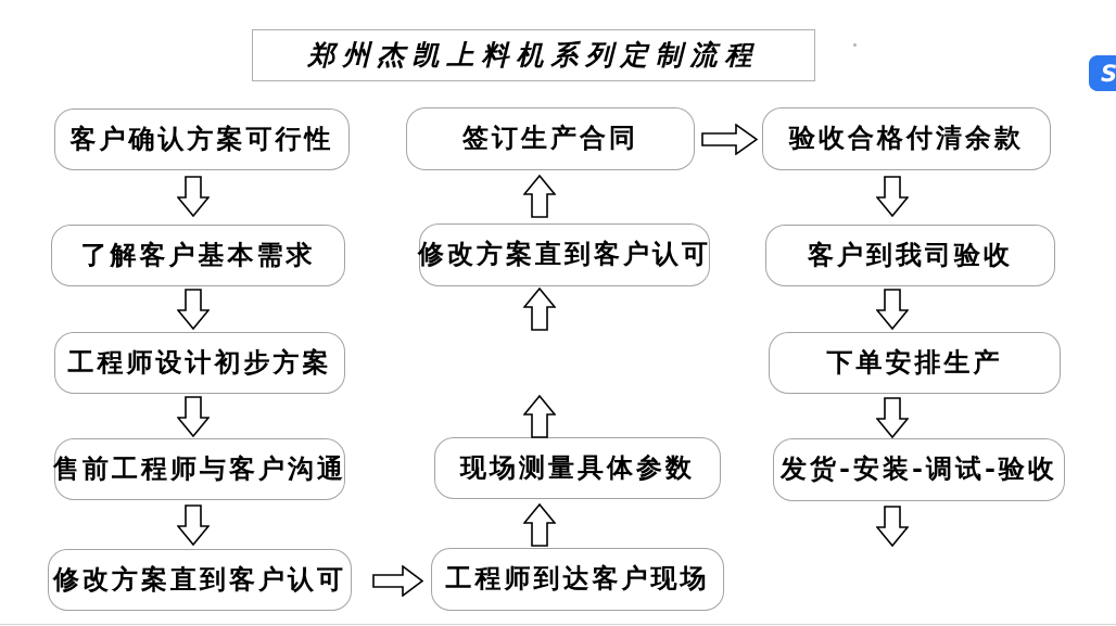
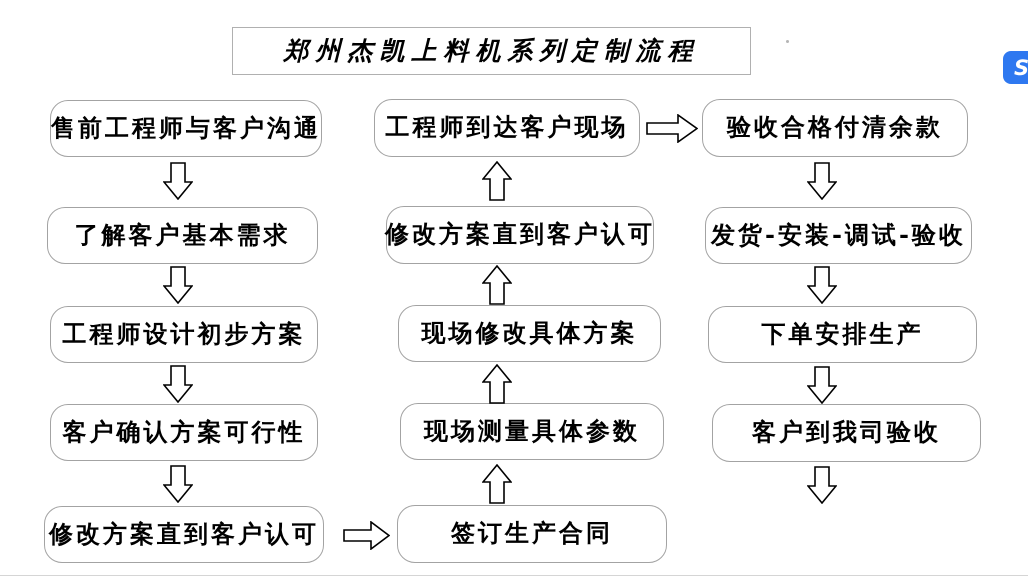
  郑州杰凯上料机系列定制流程
- 客户确认方案可行性
+ 售前工程师与客户沟通
  了解客户基本需求
  工程师设计初步方案
- 售前工程师与客户沟通
+ 客户确认方案可行性
  修改方案直到客户认可
- 签订生产合同
+ 工程师到达客户现场
  修改方案直到客户认可
+ 现场修改具体方案
  现场测量具体参数
- 工程师到达客户现场
+ 签订生产合同
  验收合格付清余款
- 客户到我司验收
+ 发货-安装-调试-验收
  下单安排生产
- 发货-安装-调试-验收
+ 客户到我司验收
  S
